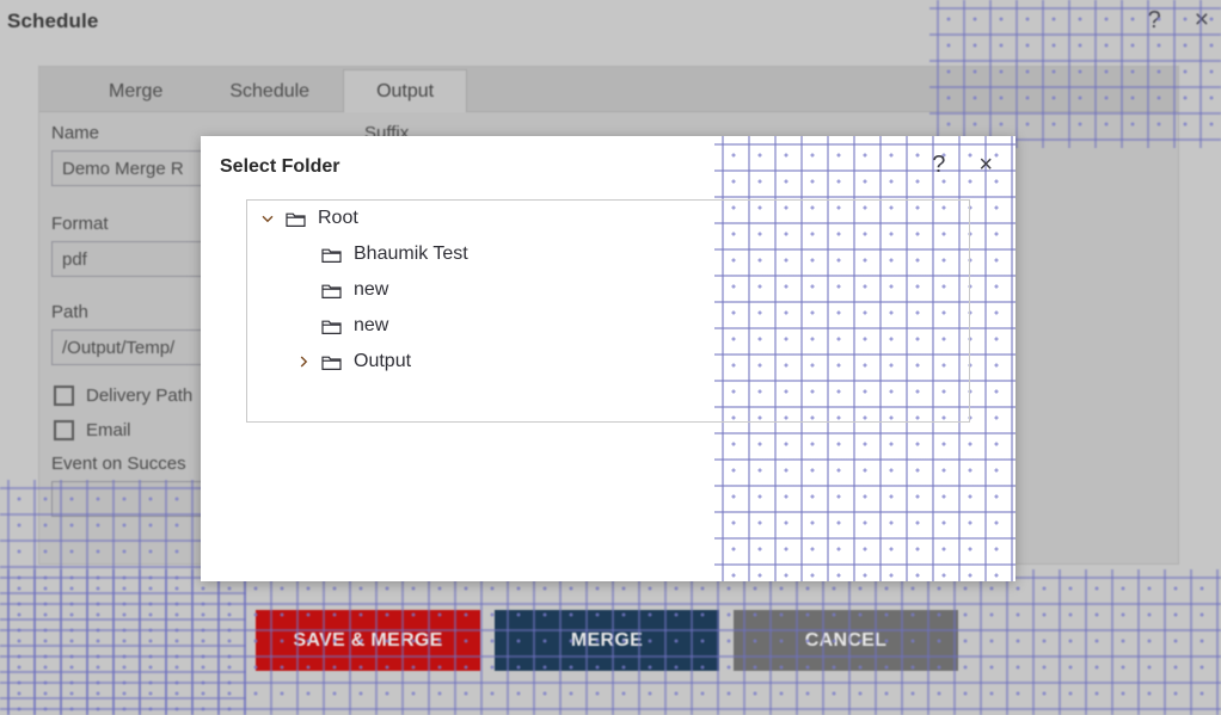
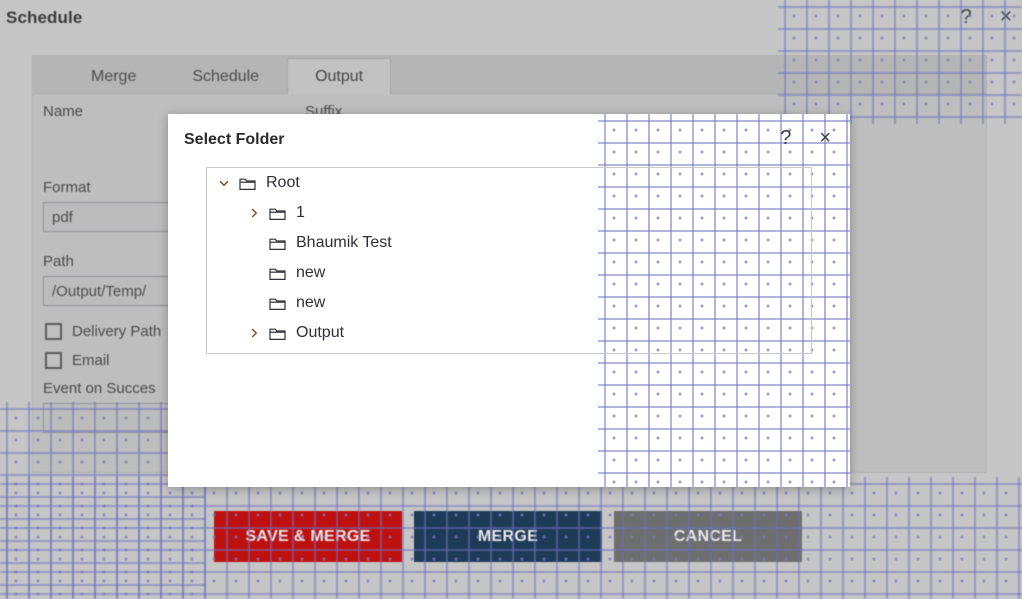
  Schedule
  Merge
  Schedule
  Output
  Name
  Suffix
- Demo Merge R
  Format
  pdf
  Path
  /Output/Temp/
  Delivery Path
  Email
  Event on Succes
  Select Folder
  ?
  ×
  Root
+ 1
  Bhaumik Test
  new
  new
  Output
